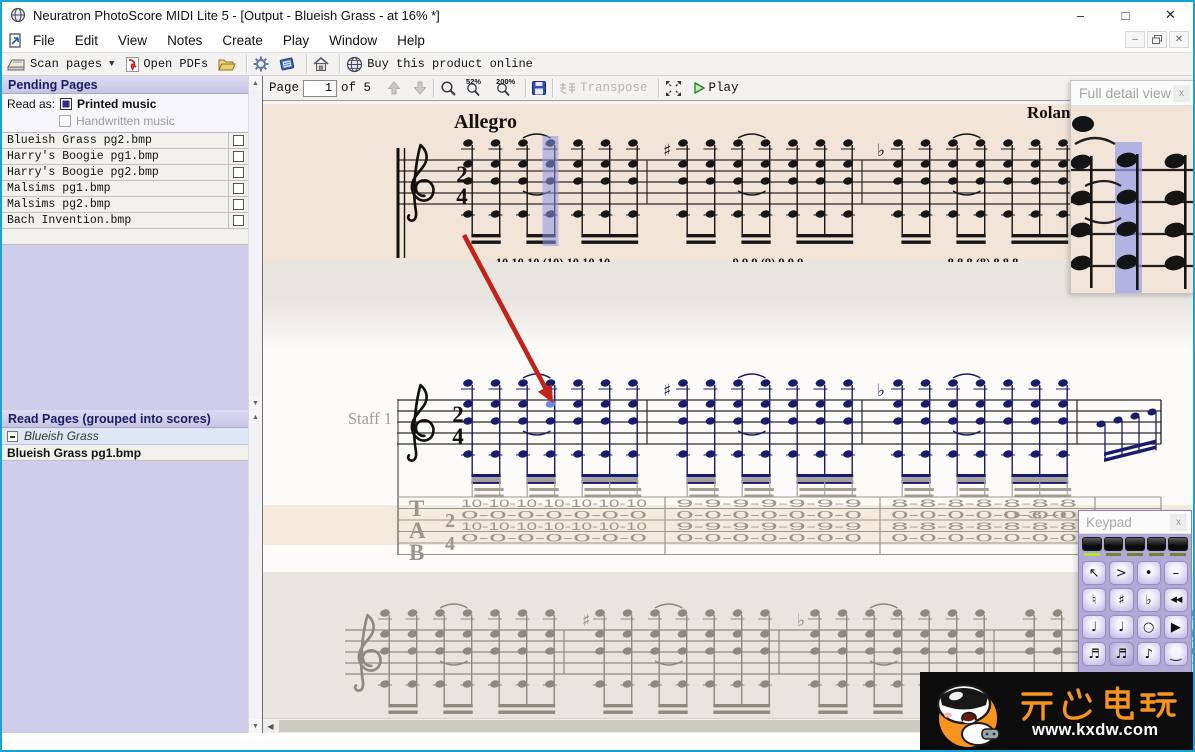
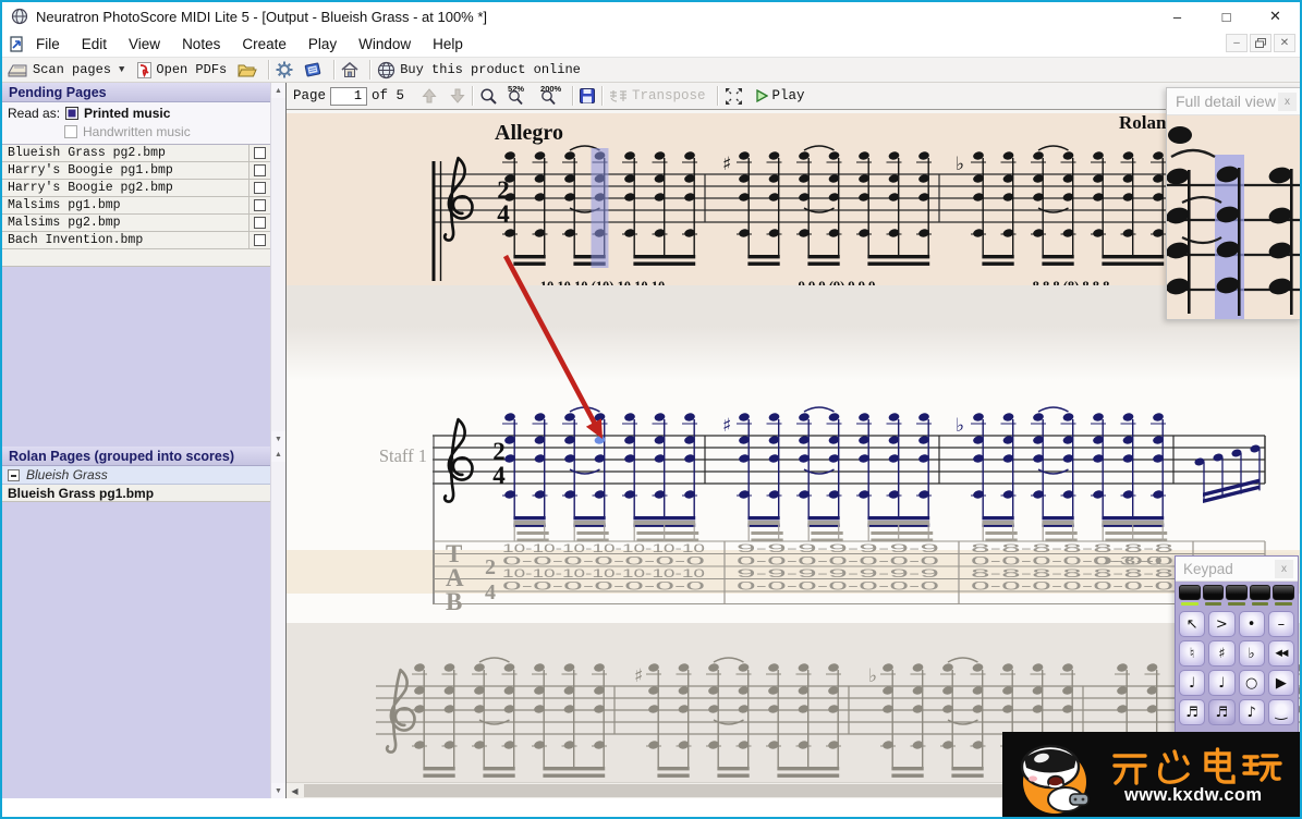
- Neuratron PhotoScore MIDI Lite 5 - [Output - Blueish Grass - at 16% *]
+ Neuratron PhotoScore MIDI Lite 5 - [Output - Blueish Grass - at 100% *]
  –
  □
  ✕
  File
  Edit
  View
  Notes
  Create
  Play
  Window
  Help
  –
  ✕
  Scan pages
  ▼
  Open PDFs
  Buy this product online
  Pending Pages
  Read as:
  Printed music
  Handwritten music
  Blueish Grass pg2.bmp
  Harry's Boogie pg1.bmp
  Harry's Boogie pg2.bmp
  Malsims pg1.bmp
  Malsims pg2.bmp
  Bach Invention.bmp
- Read Pages (grouped into scores)
+ Rolan Pages (grouped into scores)
  Blueish Grass
  Blueish Grass pg1.bmp
  Page
  1
  of 5
  52%
  200%
  Transpose
  Play
  2
  4
  ♯
  ♭
  Allegro
  Rolan
  2
  4
  ♯
  ♭
  Staff 1
  T
  A
  B
  2
  4
  10-10-10-10-10-10-10
  0-0-0-0-0-0-0
  10-10-10-10-10-10-10
  0-0-0-0-0-0-0
  9-9-9-9-9-9-9
  0-0-0-0-0-0-0
  9-9-9-9-9-9-9
  0-0-0-0-0-0-0
  8-8-8-8-8-8-8
  0-0-0-0-0-0-0
  8-8-8-8-8-8-8
  0-0-0-0-0-0-0
  0-3-0
  ♯
  ♭
  ◀
  Full detail view
  x
  Keypad
  x
  ↖
  >
  •
  –
  ♮
  ♯
  ♭
  ◀◀
  ♩
  ♩
  ○
  ▶
  ♬
  ♬
  ♪
  ‿
  www.kxdw.com
